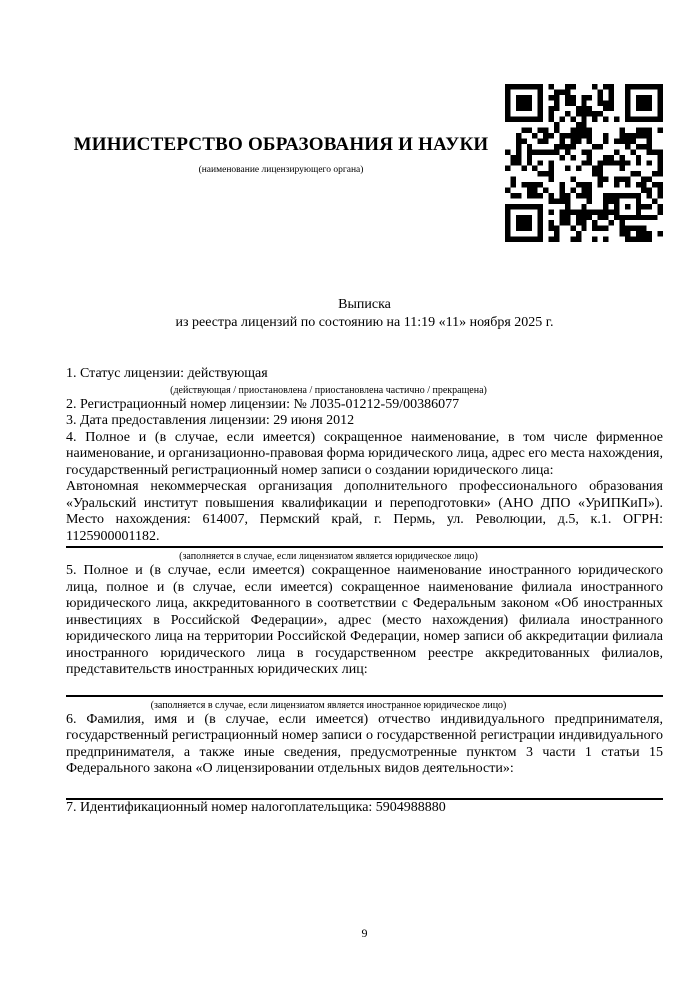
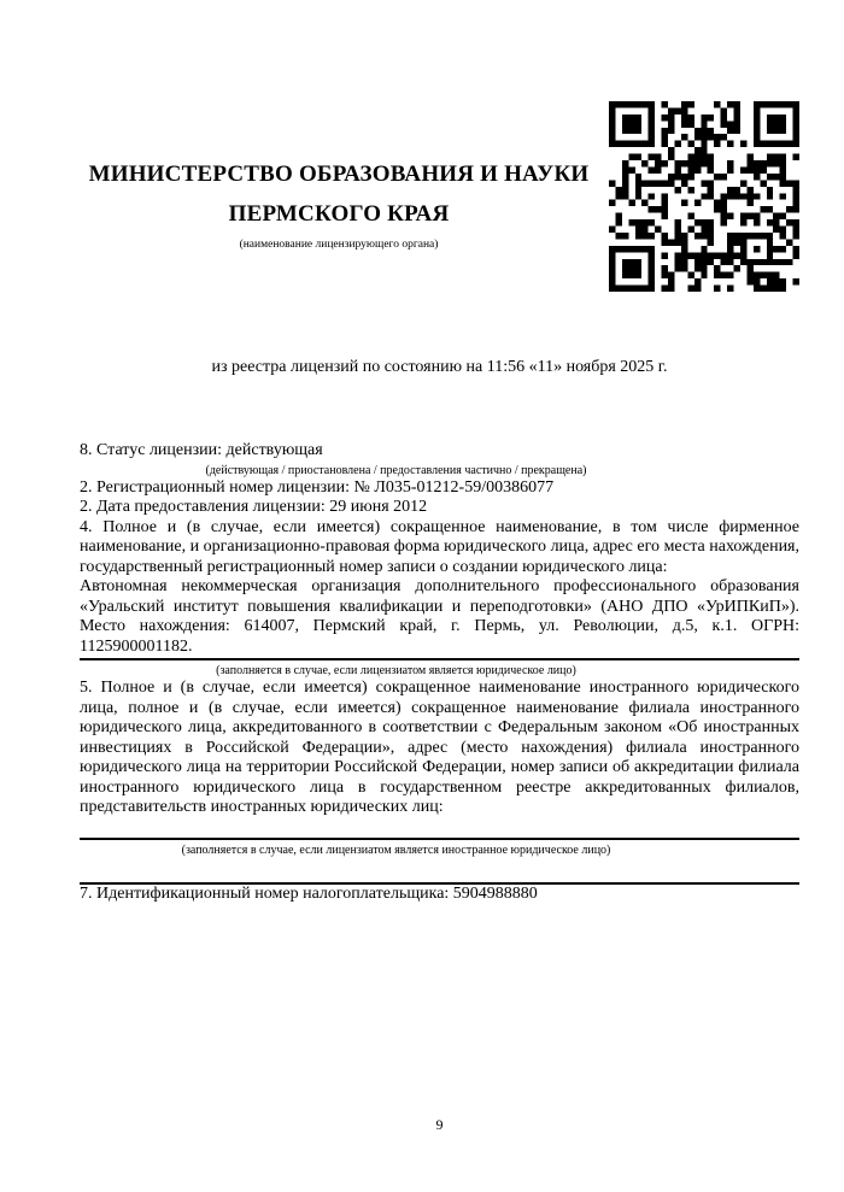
  МИНИСТЕРСТВО ОБРАЗОВАНИЯ И НАУКИ
+ ПЕРМСКОГО КРАЯ
  (наименование лицензирующего органа)
- Выписка
- из реестра лицензий по состоянию на 11:19 «11» ноября 2025 г.
+ из реестра лицензий по состоянию на 11:56 «11» ноября 2025 г.
- 1. Статус лицензии: действующая
+ 8. Статус лицензии: действующая
- (действующая / приостановлена / приостановлена частично / прекращена)
+ (действующая / приостановлена / предоставления частично / прекращена)
  2. Регистрационный номер лицензии: № Л035-01212-59/00386077
- 3. Дата предоставления лицензии: 29 июня 2012
+ 2. Дата предоставления лицензии: 29 июня 2012
  4. Полное и (в случае, если имеется) сокращенное наименование, в том числе фирменное наименование, и организационно-правовая форма юридического лица, адрес его места нахождения, государственный регистрационный номер записи о создании юридического лица:
  Автономная некоммерческая организация дополнительного профессионального образования «Уральский институт повышения квалификации и переподготовки» (АНО ДПО «УрИПКиП»). Место нахождения: 614007, Пермский край, г. Пермь, ул. Революции, д.5, к.1. ОГРН: 1125900001182.
  (заполняется в случае, если лицензиатом является юридическое лицо)
  5. Полное и (в случае, если имеется) сокращенное наименование иностранного юридического лица, полное и (в случае, если имеется) сокращенное наименование филиала иностранного юридического лица, аккредитованного в соответствии с Федеральным законом «Об иностранных инвестициях в Российской Федерации», адрес (место нахождения) филиала иностранного юридического лица на территории Российской Федерации, номер записи об аккредитации филиала иностранного юридического лица в государственном реестре аккредитованных филиалов, представительств иностранных юридических лиц:
  (заполняется в случае, если лицензиатом является иностранное юридическое лицо)
- 6. Фамилия, имя и (в случае, если имеется) отчество индивидуального предпринимателя, государственный регистрационный номер записи о государственной регистрации индивидуального предпринимателя, а также иные сведения, предусмотренные пунктом 3 части 1 статьи 15 Федерального закона «О лицензировании отдельных видов деятельности»:
  7. Идентификационный номер налогоплательщика: 5904988880
  9
